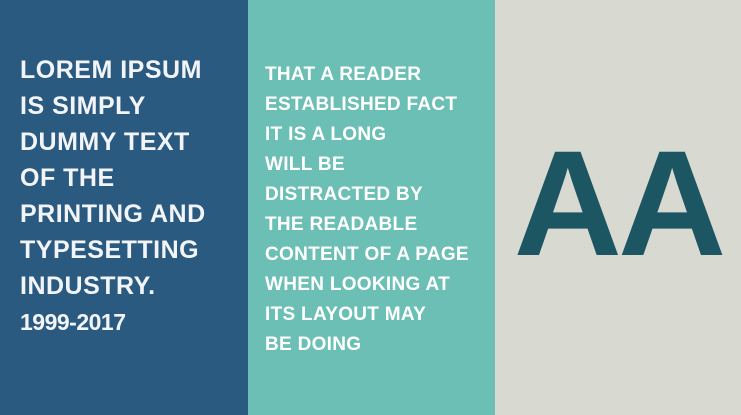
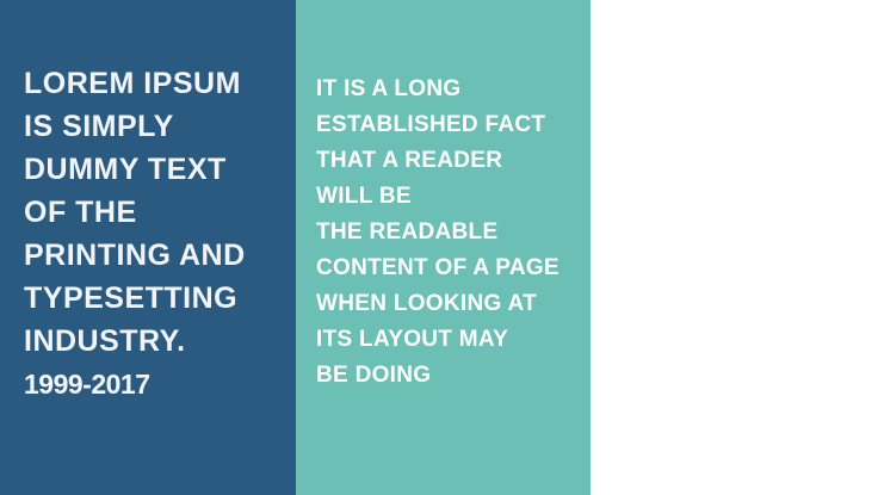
  LOREM IPSUM
  IS SIMPLY
  DUMMY TEXT
  OF THE
  PRINTING AND
  TYPESETTING
  INDUSTRY.
  1999-2017
- THAT A READER
+ IT IS A LONG
  ESTABLISHED FACT
- IT IS A LONG
+ THAT A READER
  WILL BE
- DISTRACTED BY
  THE READABLE
  CONTENT OF A PAGE
  WHEN LOOKING AT
  ITS LAYOUT MAY
  BE DOING
- AA
